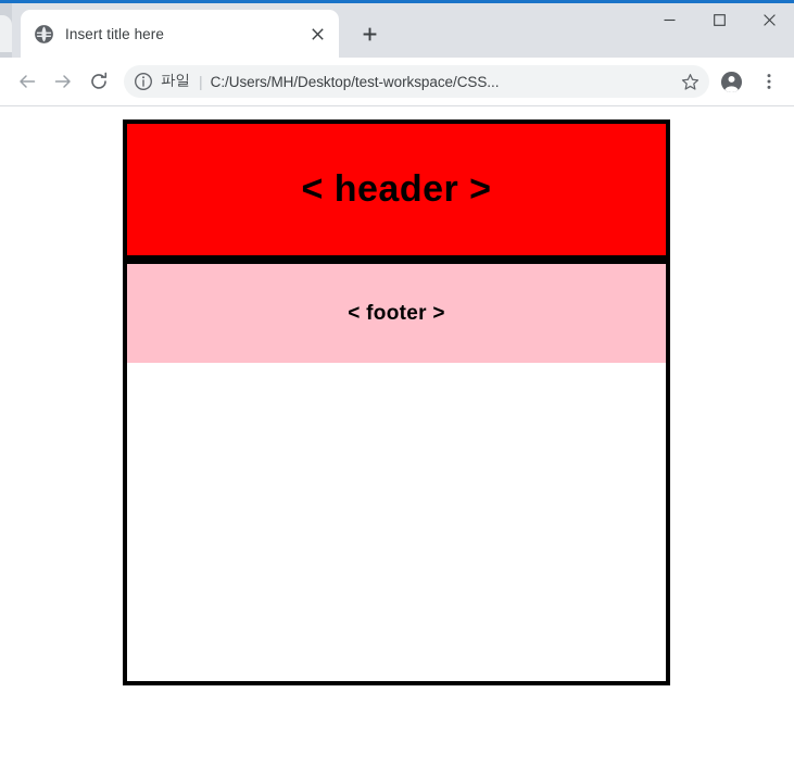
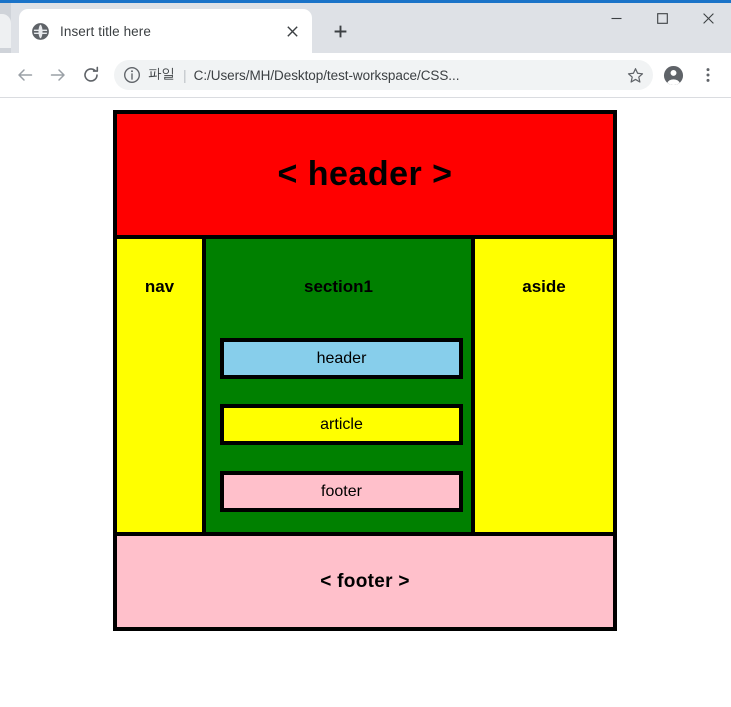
  Insert title here
  파일
  |
  C:/Users/MH/Desktop/test-workspace/CSS...
  < header >
+ nav
+ section1
+ header
+ article
+ footer
+ aside
  < footer >
